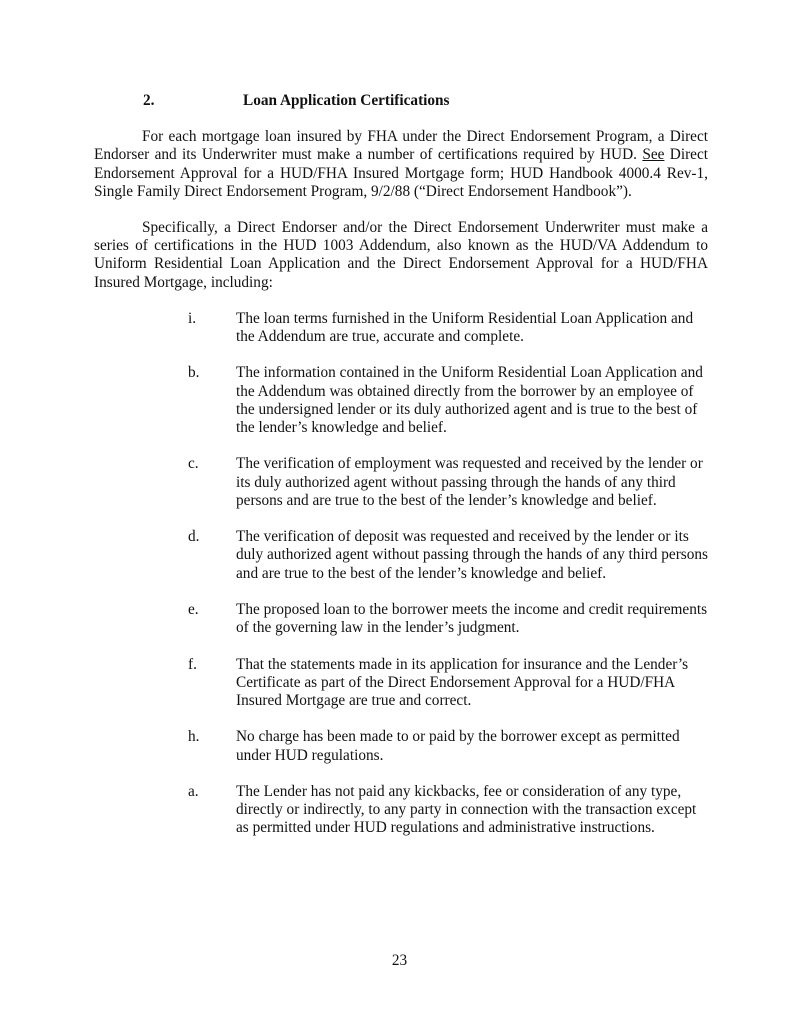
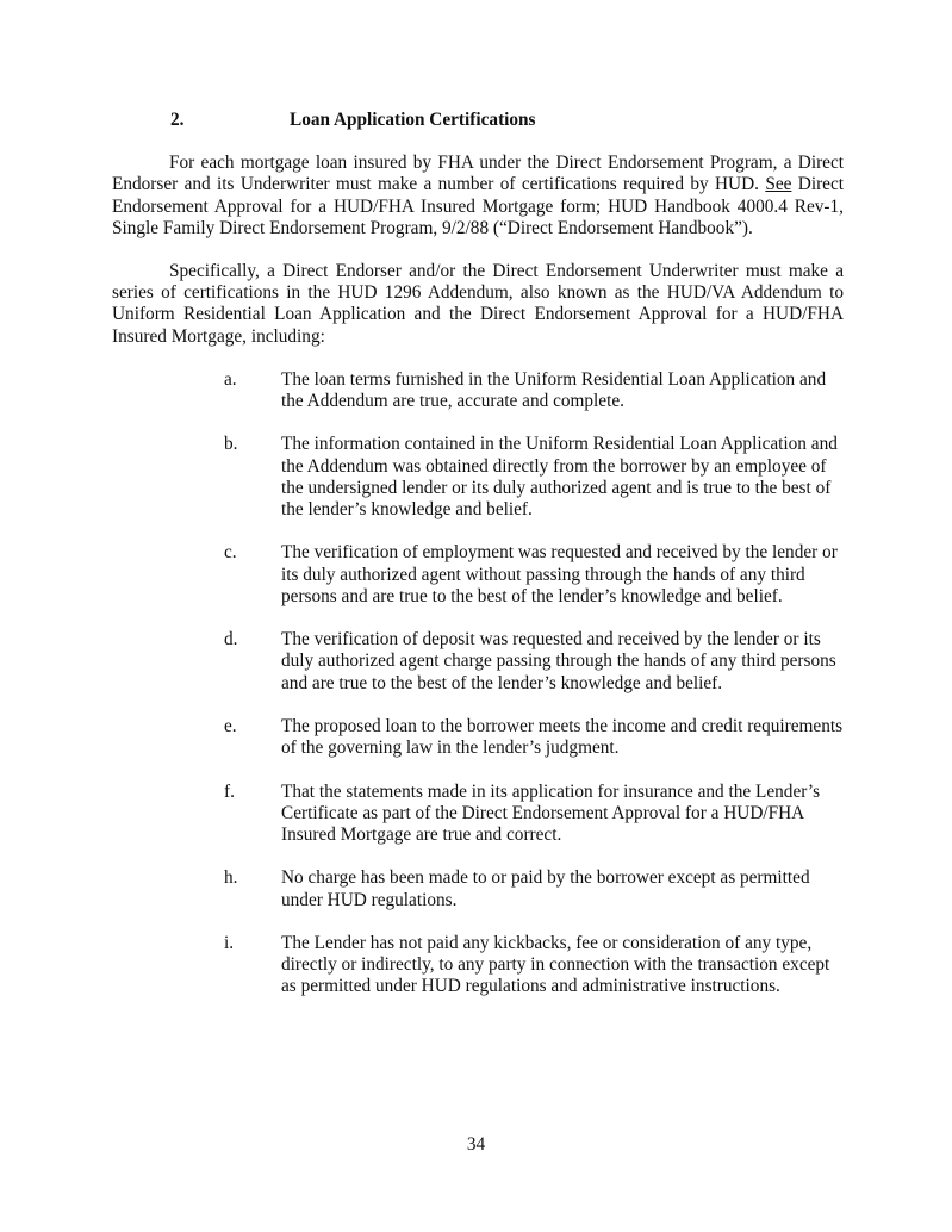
  2. Loan Application Certifications
  For each mortgage loan insured by FHA under the Direct Endorsement Program, a Direct Endorser and its Underwriter must make a number of certifications required by HUD. See Direct Endorsement Approval for a HUD/FHA Insured Mortgage form; HUD Handbook 4000.4 Rev-1, Single Family Direct Endorsement Program, 9/2/88 (“Direct Endorsement Handbook”).
- Specifically, a Direct Endorser and/or the Direct Endorsement Underwriter must make a series of certifications in the HUD 1003 Addendum, also known as the HUD/VA Addendum to Uniform Residential Loan Application and the Direct Endorsement Approval for a HUD/FHA Insured Mortgage, including:
+ Specifically, a Direct Endorser and/or the Direct Endorsement Underwriter must make a series of certifications in the HUD 1296 Addendum, also known as the HUD/VA Addendum to Uniform Residential Loan Application and the Direct Endorsement Approval for a HUD/FHA Insured Mortgage, including:
- i.
+ a.
  The loan terms furnished in the Uniform Residential Loan Application and the Addendum are true, accurate and complete.
  b.
  The information contained in the Uniform Residential Loan Application and the Addendum was obtained directly from the borrower by an employee of the undersigned lender or its duly authorized agent and is true to the best of the lender’s knowledge and belief.
  c.
  The verification of employment was requested and received by the lender or its duly authorized agent without passing through the hands of any third persons and are true to the best of the lender’s knowledge and belief.
  d.
- The verification of deposit was requested and received by the lender or its duly authorized agent without passing through the hands of any third persons and are true to the best of the lender’s knowledge and belief.
+ The verification of deposit was requested and received by the lender or its duly authorized agent charge passing through the hands of any third persons and are true to the best of the lender’s knowledge and belief.
  e.
  The proposed loan to the borrower meets the income and credit requirements of the governing law in the lender’s judgment.
  f.
  That the statements made in its application for insurance and the Lender’s Certificate as part of the Direct Endorsement Approval for a HUD/FHA Insured Mortgage are true and correct.
  h.
  No charge has been made to or paid by the borrower except as permitted under HUD regulations.
- a.
+ i.
  The Lender has not paid any kickbacks, fee or consideration of any type, directly or indirectly, to any party in connection with the transaction except as permitted under HUD regulations and administrative instructions.
- 23
+ 34
